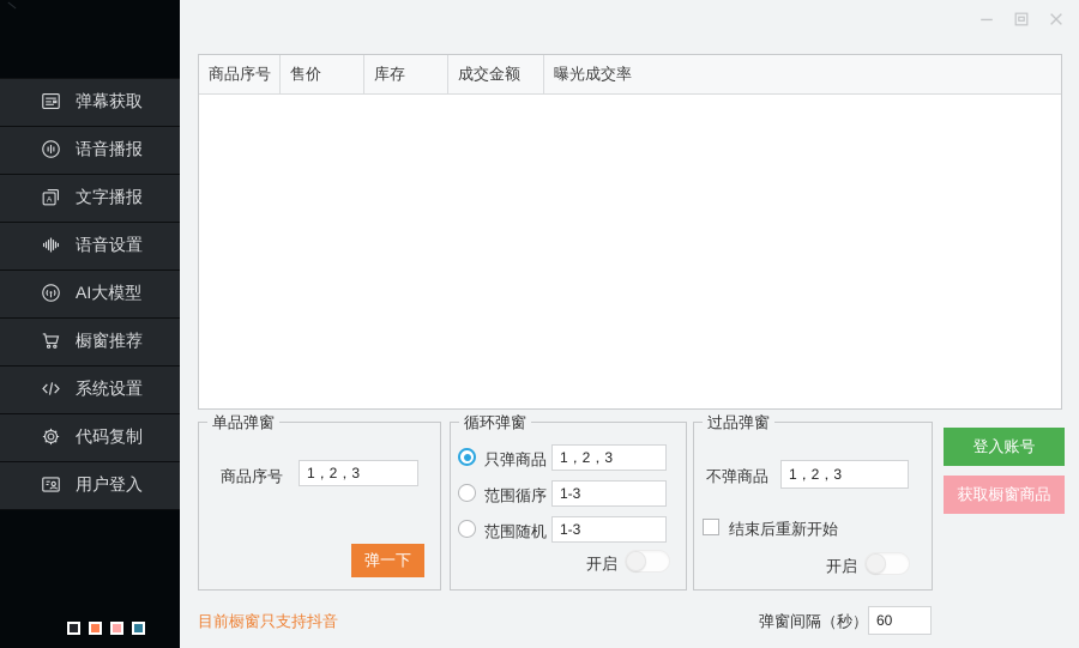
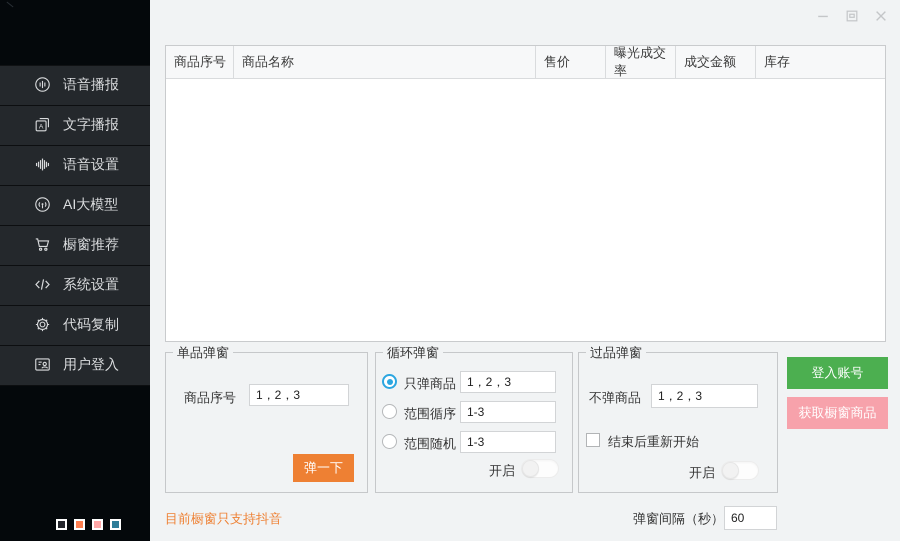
- 弹幕获取
  语音播报
  文字播报
  语音设置
  AI大模型
  橱窗推荐
  系统设置
  代码复制
  用户登入
  商品序号
+ 商品名称
  售价
- 库存
+ 曝光成交率
  成交金额
- 曝光成交率
+ 库存
  单品弹窗
  商品序号
  1，2，3
  弹一下
  循环弹窗
  只弹商品
  1，2，3
  范围循序
  1-3
  范围随机
  1-3
  开启
  过品弹窗
  不弹商品
  1，2，3
  结束后重新开始
  开启
  登入账号
  获取橱窗商品
  目前橱窗只支持抖音
  弹窗间隔（秒）
  60
